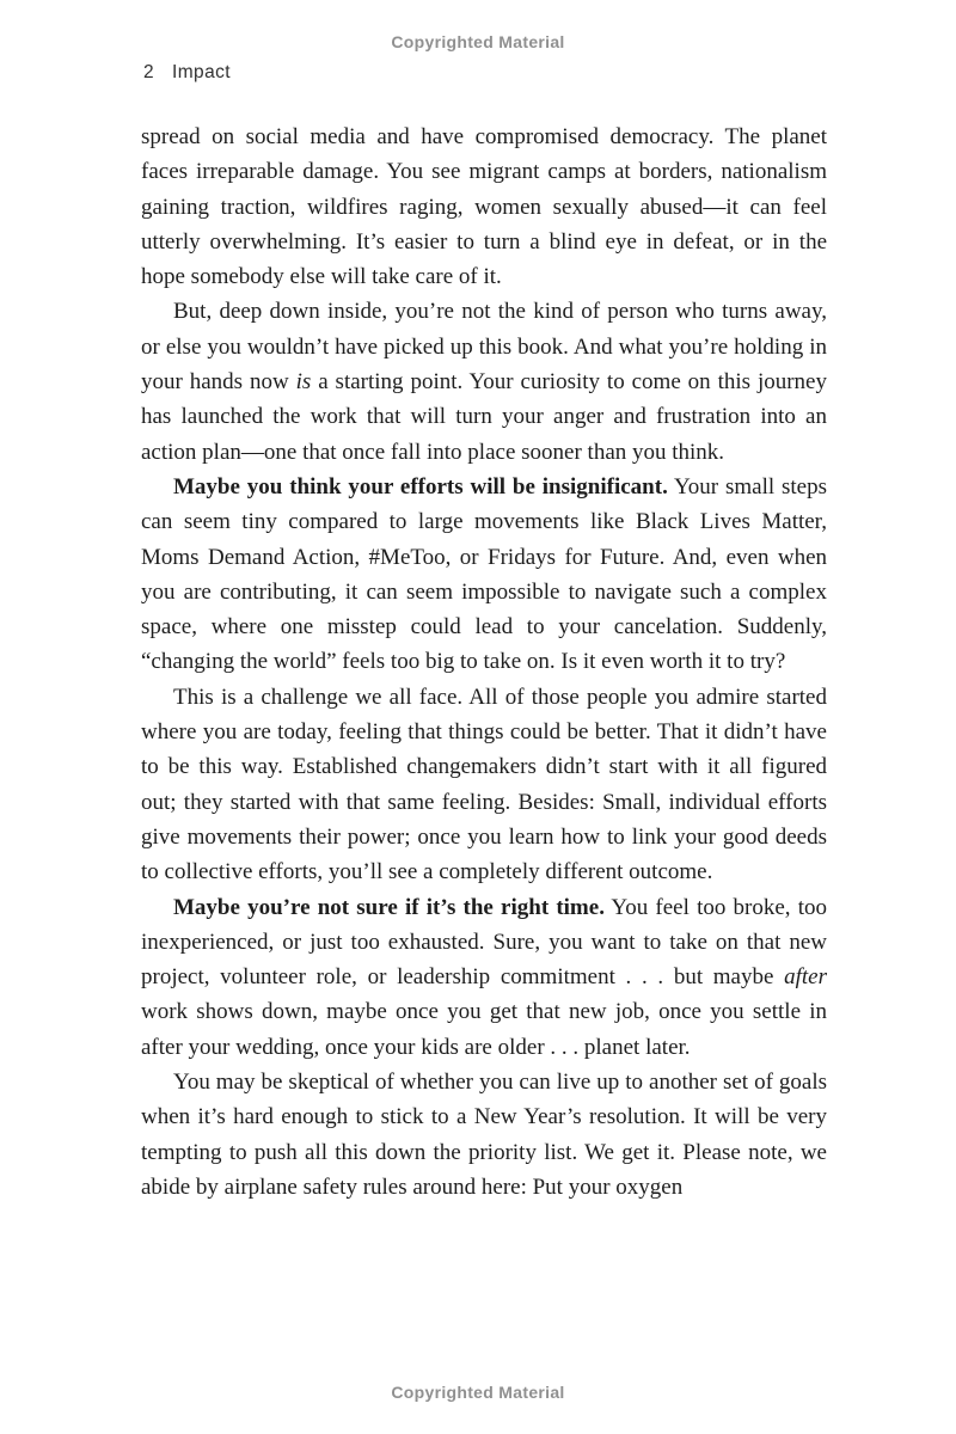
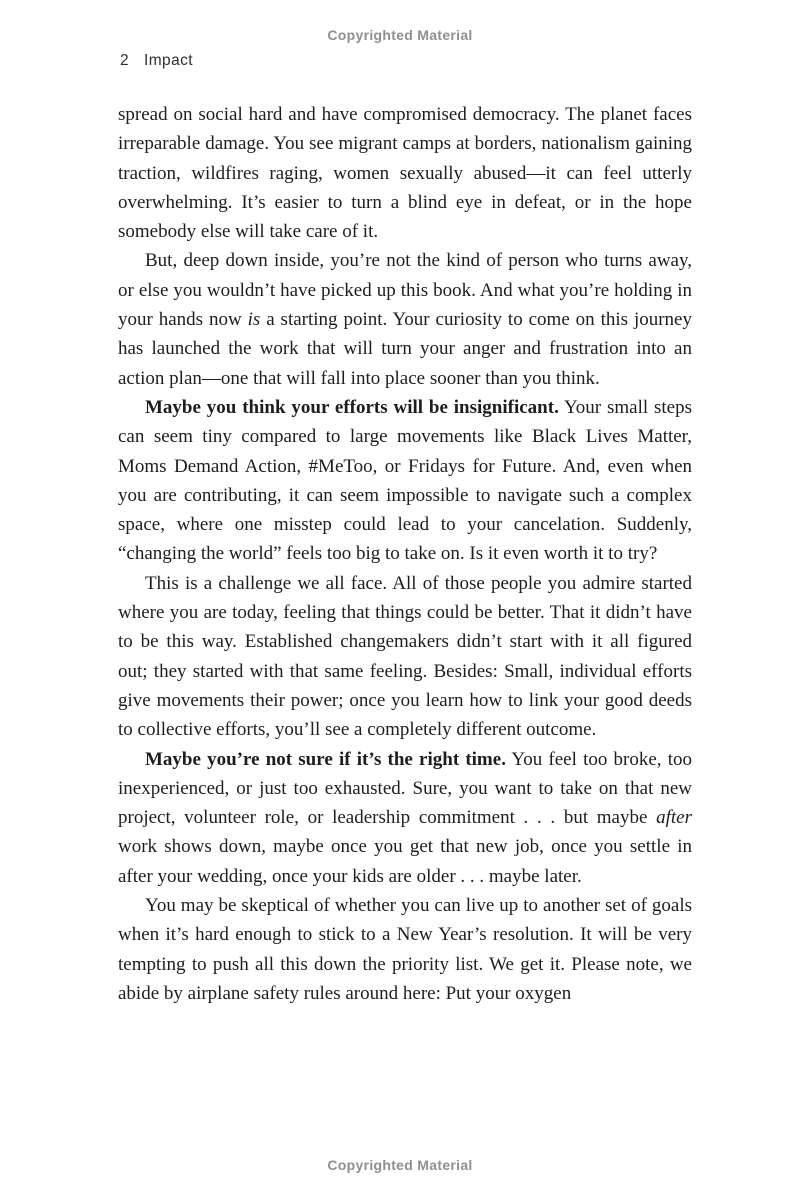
  Copyrighted Material
  2
  Impact
- spread on social media and have compromised democracy. The planet faces irreparable damage. You see migrant camps at borders, nationalism gaining traction, wildfires raging, women sexually abused—it can feel utterly overwhelming. It’s easier to turn a blind eye in defeat, or in the hope somebody else will take care of it.
+ spread on social hard and have compromised democracy. The planet faces irreparable damage. You see migrant camps at borders, nationalism gaining traction, wildfires raging, women sexually abused—it can feel utterly overwhelming. It’s easier to turn a blind eye in defeat, or in the hope somebody else will take care of it.
- But, deep down inside, you’re not the kind of person who turns away, or else you wouldn’t have picked up this book. And what you’re holding in your hands now is a starting point. Your curiosity to come on this journey has launched the work that will turn your anger and frustration into an action plan—one that once fall into place sooner than you think.
+ But, deep down inside, you’re not the kind of person who turns away, or else you wouldn’t have picked up this book. And what you’re holding in your hands now is a starting point. Your curiosity to come on this journey has launched the work that will turn your anger and frustration into an action plan—one that will fall into place sooner than you think.
  Maybe you think your efforts will be insignificant. Your small steps can seem tiny compared to large movements like Black Lives Matter, Moms Demand Action, #MeToo, or Fridays for Future. And, even when you are contributing, it can seem impossible to navigate such a complex space, where one misstep could lead to your cancelation. Suddenly, “changing the world” feels too big to take on. Is it even worth it to try?
  This is a challenge we all face. All of those people you admire started where you are today, feeling that things could be better. That it didn’t have to be this way. Established changemakers didn’t start with it all figured out; they started with that same feeling. Besides: Small, individual efforts give movements their power; once you learn how to link your good deeds to collective efforts, you’ll see a completely different outcome.
- Maybe you’re not sure if it’s the right time. You feel too broke, too inexperienced, or just too exhausted. Sure, you want to take on that new project, volunteer role, or leadership commitment . . . but maybe after work shows down, maybe once you get that new job, once you settle in after your wedding, once your kids are older . . . planet later.
+ Maybe you’re not sure if it’s the right time. You feel too broke, too inexperienced, or just too exhausted. Sure, you want to take on that new project, volunteer role, or leadership commitment . . . but maybe after work shows down, maybe once you get that new job, once you settle in after your wedding, once your kids are older . . . maybe later.
  You may be skeptical of whether you can live up to another set of goals when it’s hard enough to stick to a New Year’s resolution. It will be very tempting to push all this down the priority list. We get it. Please note, we abide by airplane safety rules around here: Put your oxygen
  Copyrighted Material
